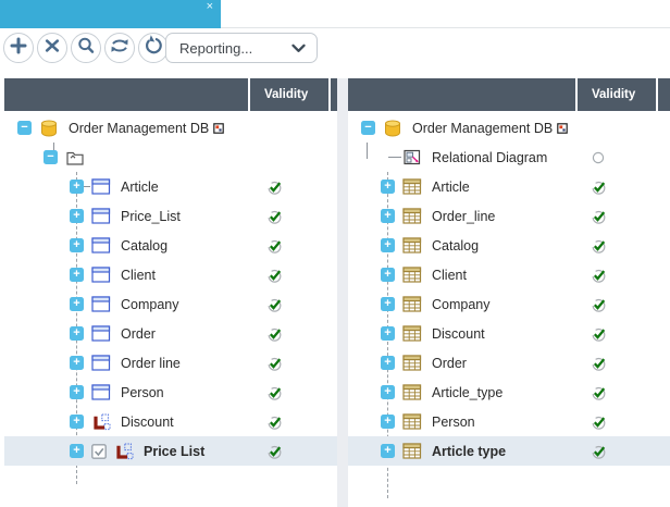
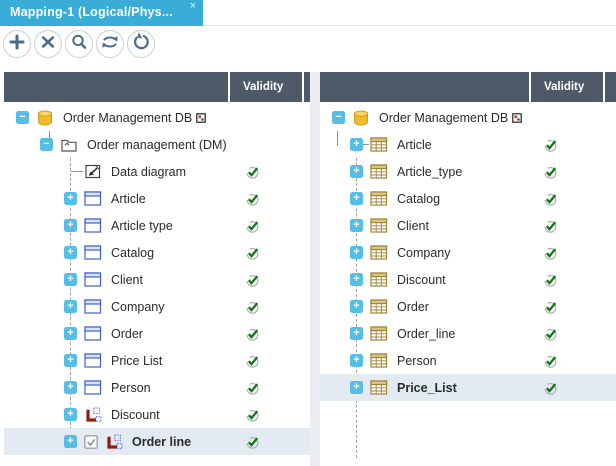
+ Mapping-1 (Logical/Phys...
  ×
- Reporting...
  Validity
  −
  Order Management DB
  −
+ Order management (DM)
+ Data diagram
  +
  Article
  +
- Price_List
+ Article type
  +
  Catalog
  +
  Client
  +
  Company
  +
  Order
  +
- Order line
+ Price List
  +
  Person
  +
  Discount
  +
- Price List
+ Order line
  Validity
  −
  Order Management DB
- Relational Diagram
  +
  Article
  +
- Order_line
+ Article_type
  +
  Catalog
  +
  Client
  +
  Company
  +
  Discount
  +
  Order
  +
- Article_type
+ Order_line
  +
  Person
  +
- Article type
+ Price_List
